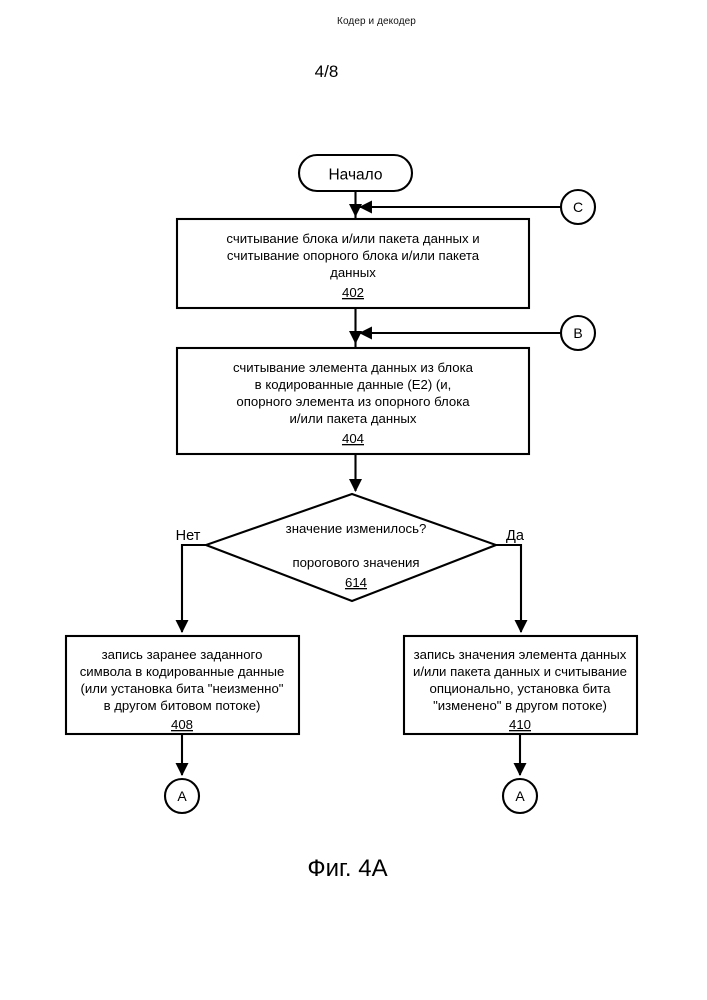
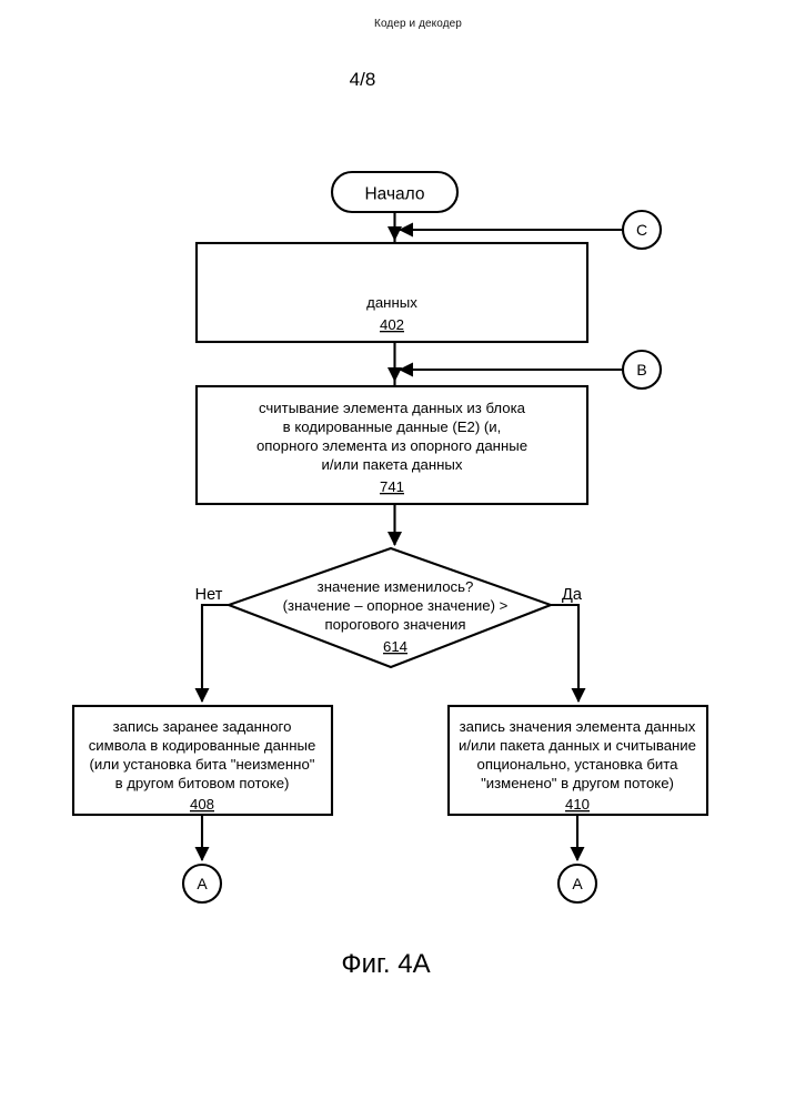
  Кодер и декодер
  4/8
  Начало
  C
- считывание блока и/или пакета данных и
- считывание опорного блока и/или пакета
  данных
  402
  B
  считывание элемента данных из блока
  в кодированные данные (Е2) (и,
- опорного элемента из опорного блока
+ опорного элемента из опорного данные
  и/или пакета данных
- 404
+ 741
  значение изменилось?
+ (значение – опорное значение) >
  порогового значения
  614
  Нет
  Да
  запись заранее заданного
  символа в кодированные данные
  (или установка бита "неизменно"
  в другом битовом потоке)
  408
  запись значения элемента данных
  и/или пакета данных и считывание
  опционально, установка бита
  "изменено" в другом потоке)
  410
  A
  A
  Фиг. 4А
